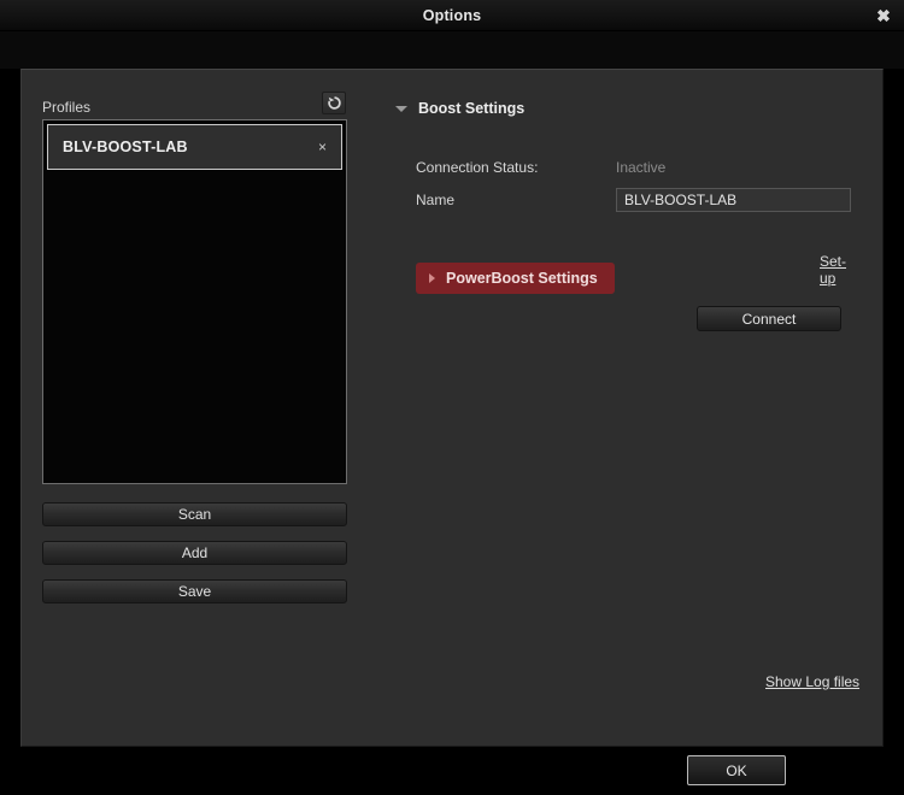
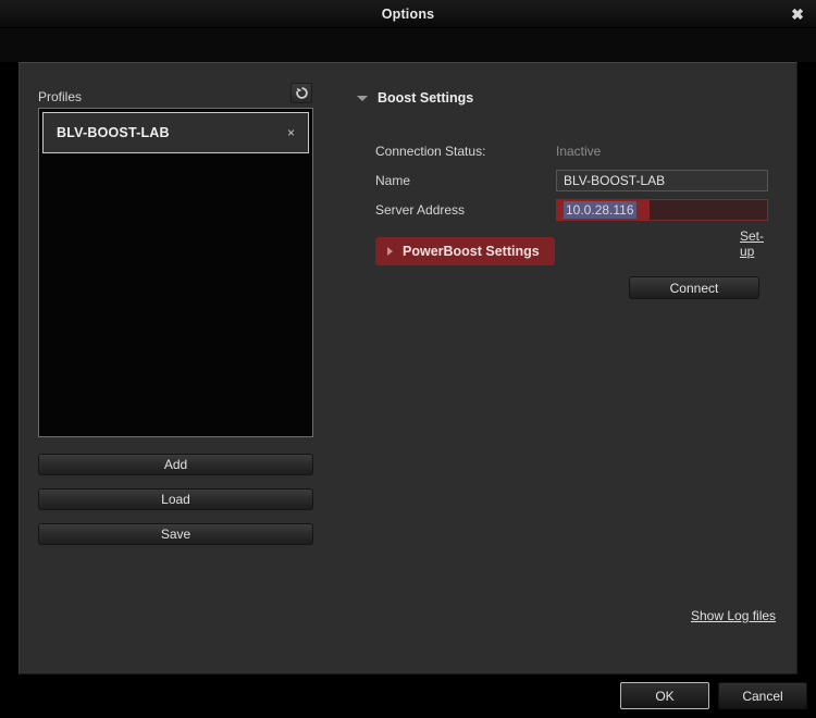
  Options
  ✖
  Profiles
  BLV-BOOST-LAB
  ×
- Scan
  Add
+ Load
  Save
  Boost Settings
  Connection Status:
  Inactive
  Name
  BLV-BOOST-LAB
+ Server Address
+ 10.0.28.116
  Set-up
  PowerBoost Settings
  Connect
  Show Log files
  OK
+ Cancel
